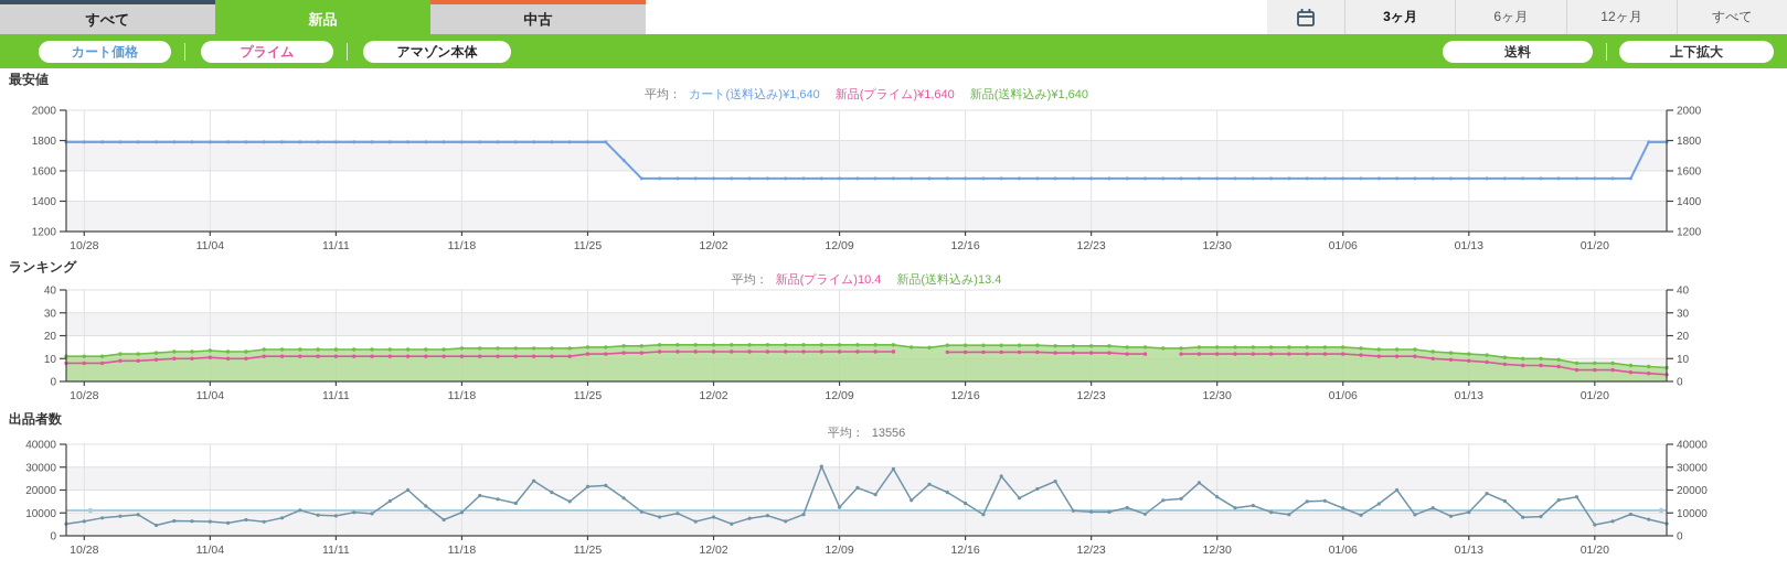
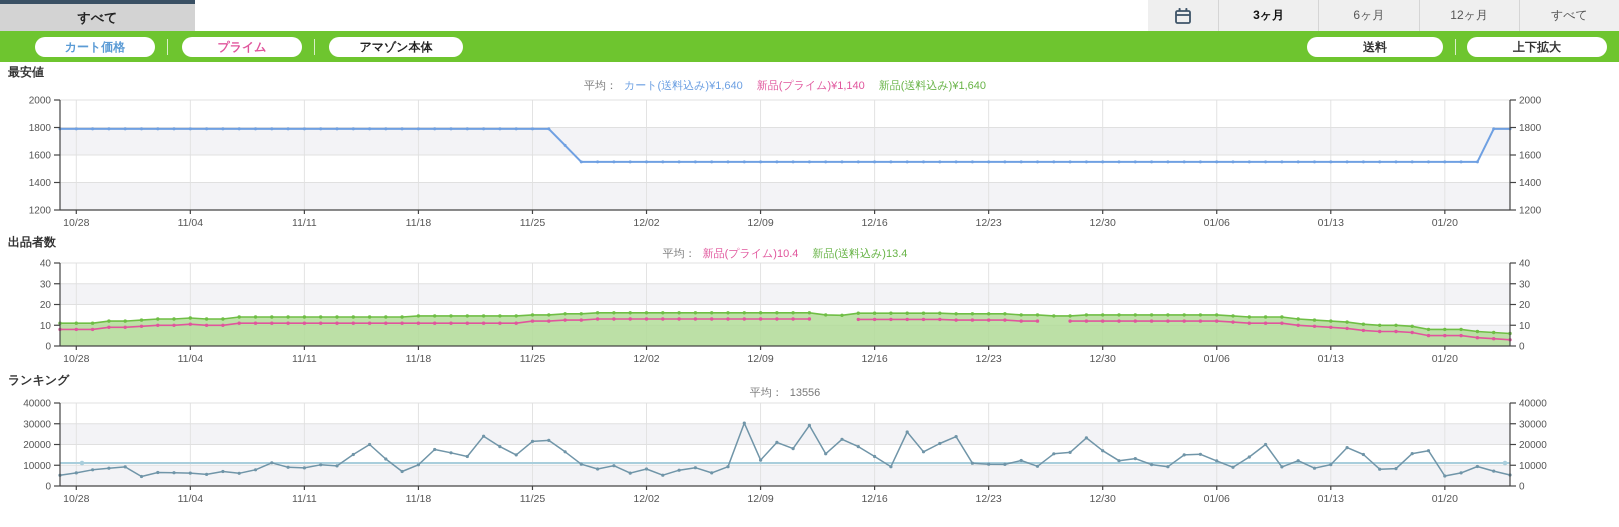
  すべて
- 新品
- 中古
  3ヶ月
  6ヶ月
  12ヶ月
  すべて
  カート価格
  プライム
  アマゾン本体
  送料
  上下拡大
  最安値
- 平均： カート(送料込み)¥1,640 新品(プライム)¥1,640 新品(送料込み)¥1,640
+ 平均： カート(送料込み)¥1,640 新品(プライム)¥1,140 新品(送料込み)¥1,640
  2000
  2000
  1800
  1800
  1600
  1600
  1400
  1400
  1200
  1200
  10/28
  11/04
  11/11
  11/18
  11/25
  12/02
  12/09
  12/16
  12/23
  12/30
  01/06
  01/13
  01/20
- ランキング
+ 出品者数
  平均： 新品(プライム)10.4 新品(送料込み)13.4
  40
  40
  30
  30
  20
  20
  10
  10
  0
  0
  10/28
  11/04
  11/11
  11/18
  11/25
  12/02
  12/09
  12/16
  12/23
  12/30
  01/06
  01/13
  01/20
- 出品者数
+ ランキング
  平均： 13556
  40000
  40000
  30000
  30000
  20000
  20000
  10000
  10000
  0
  0
  10/28
  11/04
  11/11
  11/18
  11/25
  12/02
  12/09
  12/16
  12/23
  12/30
  01/06
  01/13
  01/20
